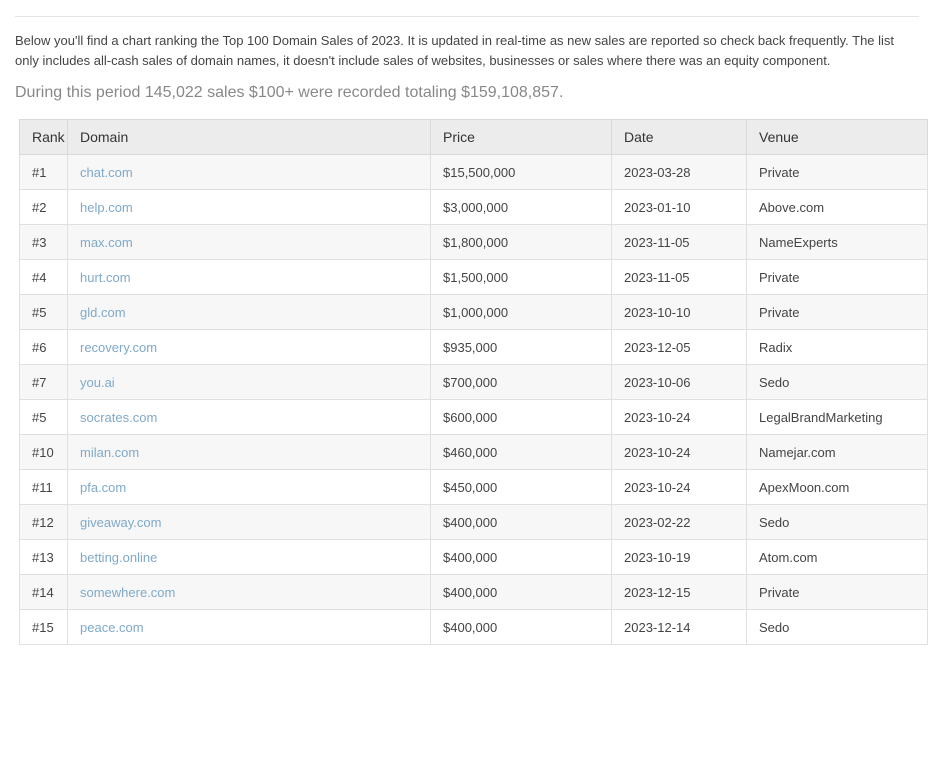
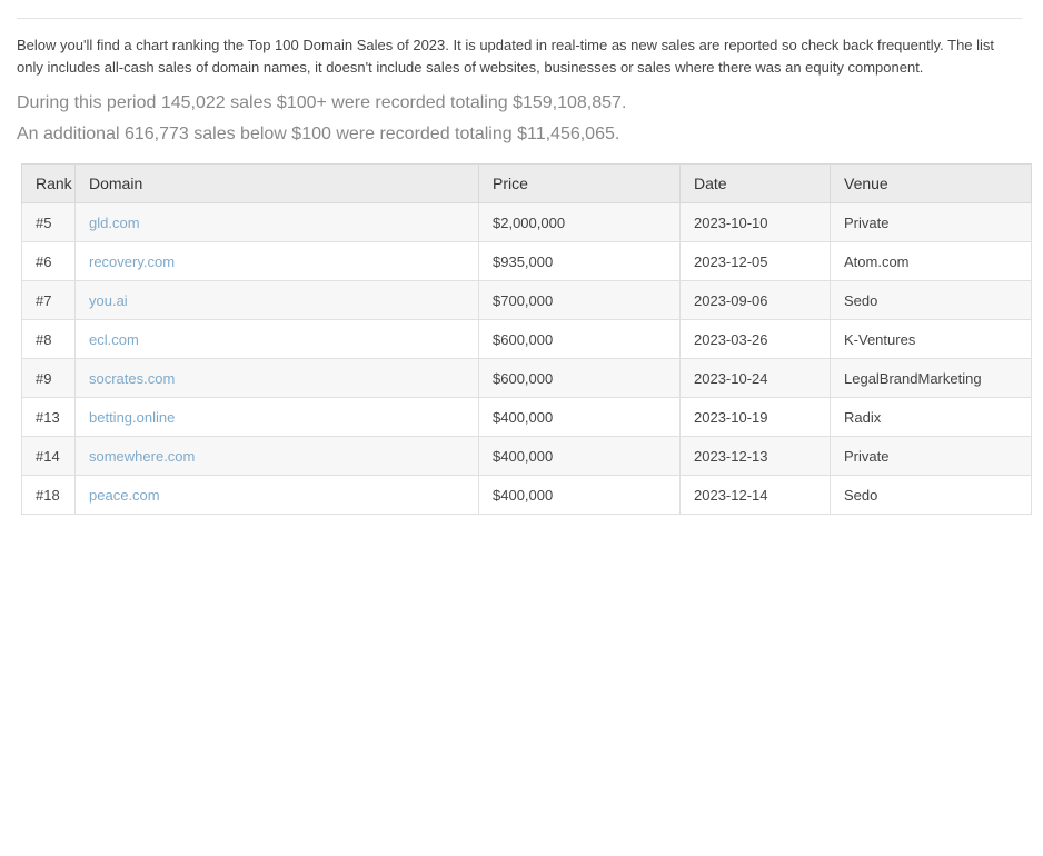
  Below you'll find a chart ranking the Top 100 Domain Sales of 2023. It is updated in real-time as new sales are reported so check back frequently. The list only includes all-cash sales of domain names, it doesn't include sales of websites, businesses or sales where there was an equity component.
  During this period 145,022 sales $100+ were recorded totaling $159,108,857.
+ An additional 616,773 sales below $100 were recorded totaling $11,456,065.
  Rank	Domain	Price	Date	Venue
- #1	chat.com	$15,500,000	2023-03-28	Private
- #2	help.com	$3,000,000	2023-01-10	Above.com
- #3	max.com	$1,800,000	2023-11-05	NameExperts
- #4	hurt.com	$1,500,000	2023-11-05	Private
- #5	gld.com	$1,000,000	2023-10-10	Private
+ #5	gld.com	$2,000,000	2023-10-10	Private
- #6	recovery.com	$935,000	2023-12-05	Radix
+ #6	recovery.com	$935,000	2023-12-05	Atom.com
- #7	you.ai	$700,000	2023-10-06	Sedo
+ #7	you.ai	$700,000	2023-09-06	Sedo
+ #8	ecl.com	$600,000	2023-03-26	K-Ventures
- #5	socrates.com	$600,000	2023-10-24	LegalBrandMarketing
+ #9	socrates.com	$600,000	2023-10-24	LegalBrandMarketing
- #10	milan.com	$460,000	2023-10-24	Namejar.com
- #11	pfa.com	$450,000	2023-10-24	ApexMoon.com
- #12	giveaway.com	$400,000	2023-02-22	Sedo
- #13	betting.online	$400,000	2023-10-19	Atom.com
+ #13	betting.online	$400,000	2023-10-19	Radix
- #14	somewhere.com	$400,000	2023-12-15	Private
+ #14	somewhere.com	$400,000	2023-12-13	Private
- #15	peace.com	$400,000	2023-12-14	Sedo
+ #18	peace.com	$400,000	2023-12-14	Sedo
